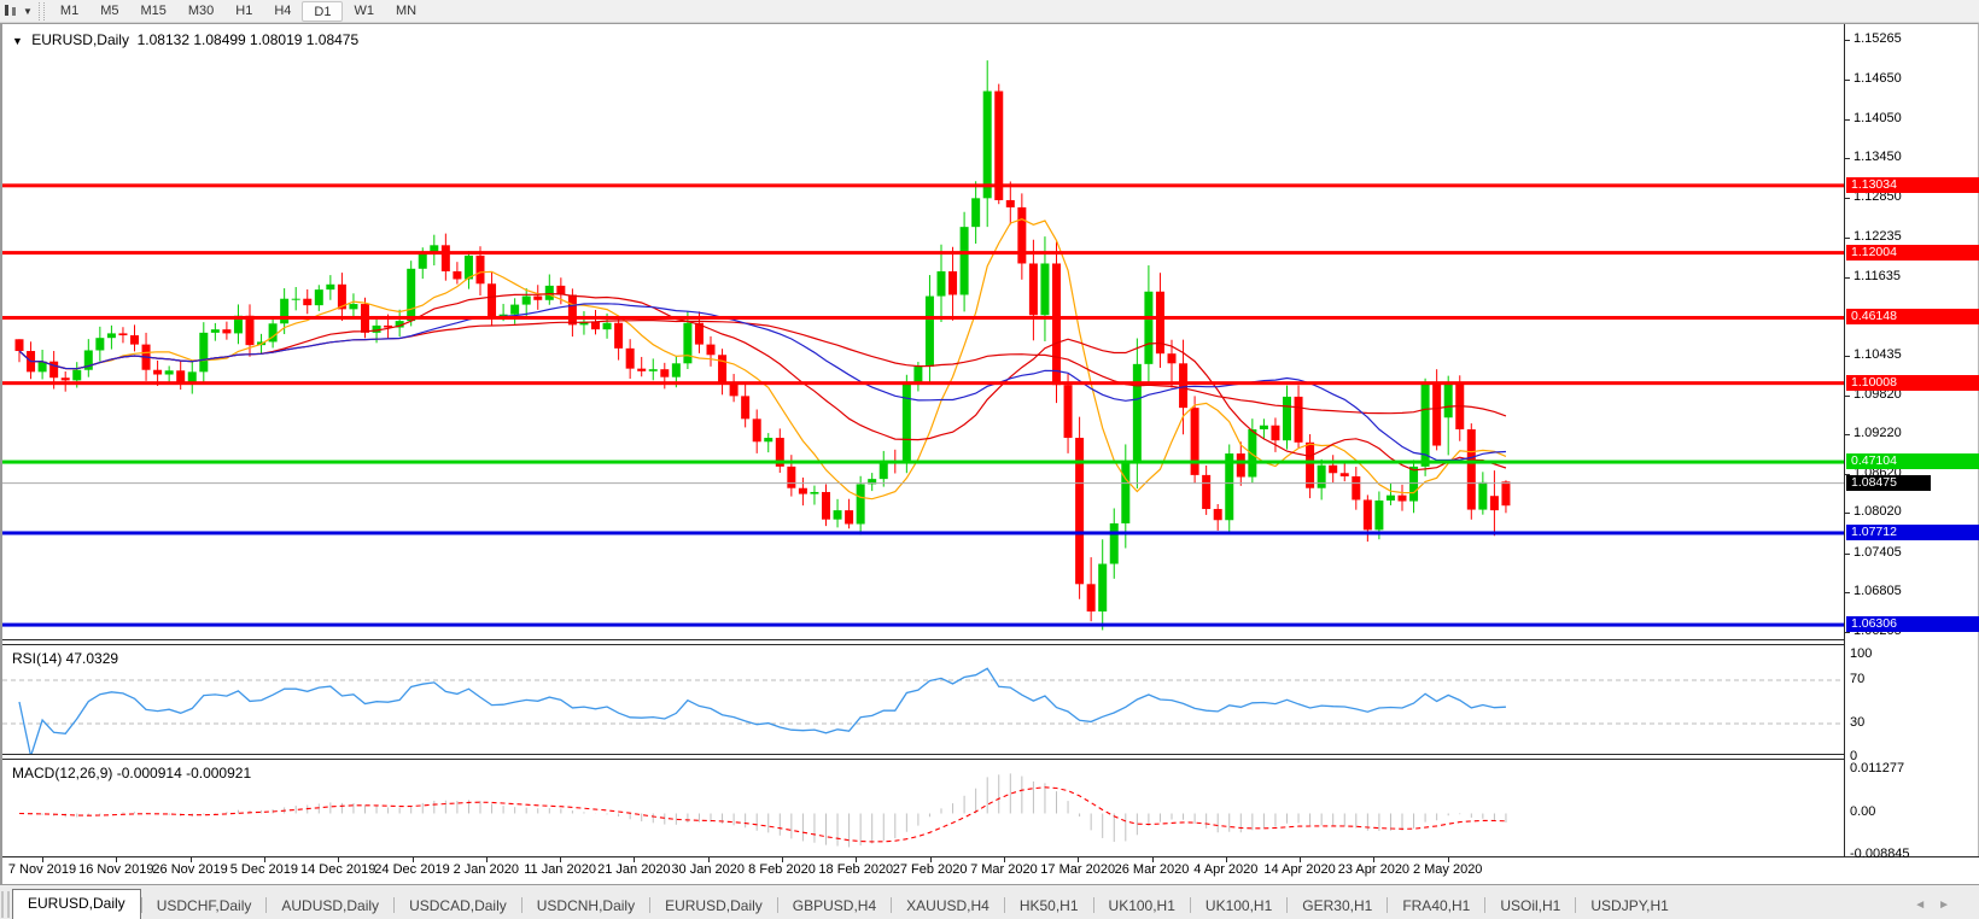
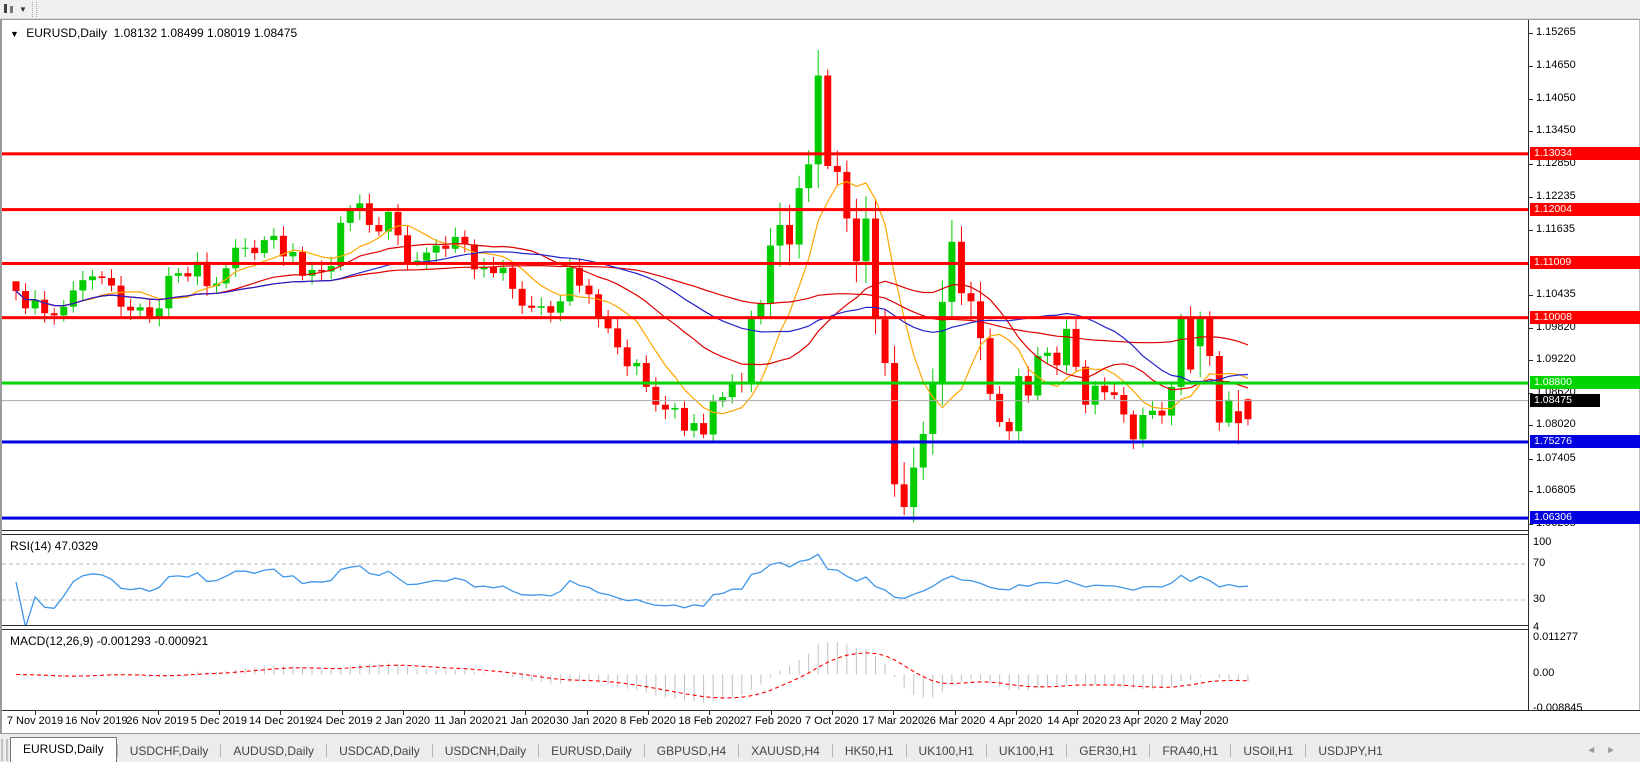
  ▼
- M1
- M5
- M15
- M30
- H1
- H4
- D1
- W1
- MN
  ▼ EURUSD,Daily 1.08132 1.08499 1.08019 1.08475
  RSI(14) 47.0329
- MACD(12,26,9) -0.000914 -0.000921
+ MACD(12,26,9) -0.001293 -0.000921
  7 Nov 2019
  16 Nov 2019
  26 Nov 2019
  5 Dec 2019
  14 Dec 2019
  24 Dec 2019
  2 Jan 2020
  11 Jan 2020
  21 Jan 2020
  30 Jan 2020
  8 Feb 2020
  18 Feb 2020
  27 Feb 2020
- 7 Mar 2020
+ 7 Oct 2020
  17 Mar 2020
  26 Mar 2020
  4 Apr 2020
  14 Apr 2020
  23 Apr 2020
  2 May 2020
  1.15265
  1.14650
  1.14050
  1.13450
  1.12850
  1.12235
  1.11635
  1.10435
  1.09820
  1.09220
  1.08620
  1.08020
  1.07405
  1.06805
  1.13034
  1.12004
- 0.46148
+ 1.11009
  1.10008
- 0.47104
+ 1.08800
- 1.07712
+ 1.75276
  1.06306
  1.08475
  100
  70
  30
- 0
+ 4
  0.011277
  0.00
  -0.008845
  EURUSD,Daily
  USDCHF,Daily
  AUDUSD,Daily
  USDCAD,Daily
  USDCNH,Daily
  EURUSD,Daily
  GBPUSD,H4
  XAUUSD,H4
  HK50,H1
  UK100,H1
  UK100,H1
  GER30,H1
  FRA40,H1
  USOil,H1
  USDJPY,H1
  ◄►
